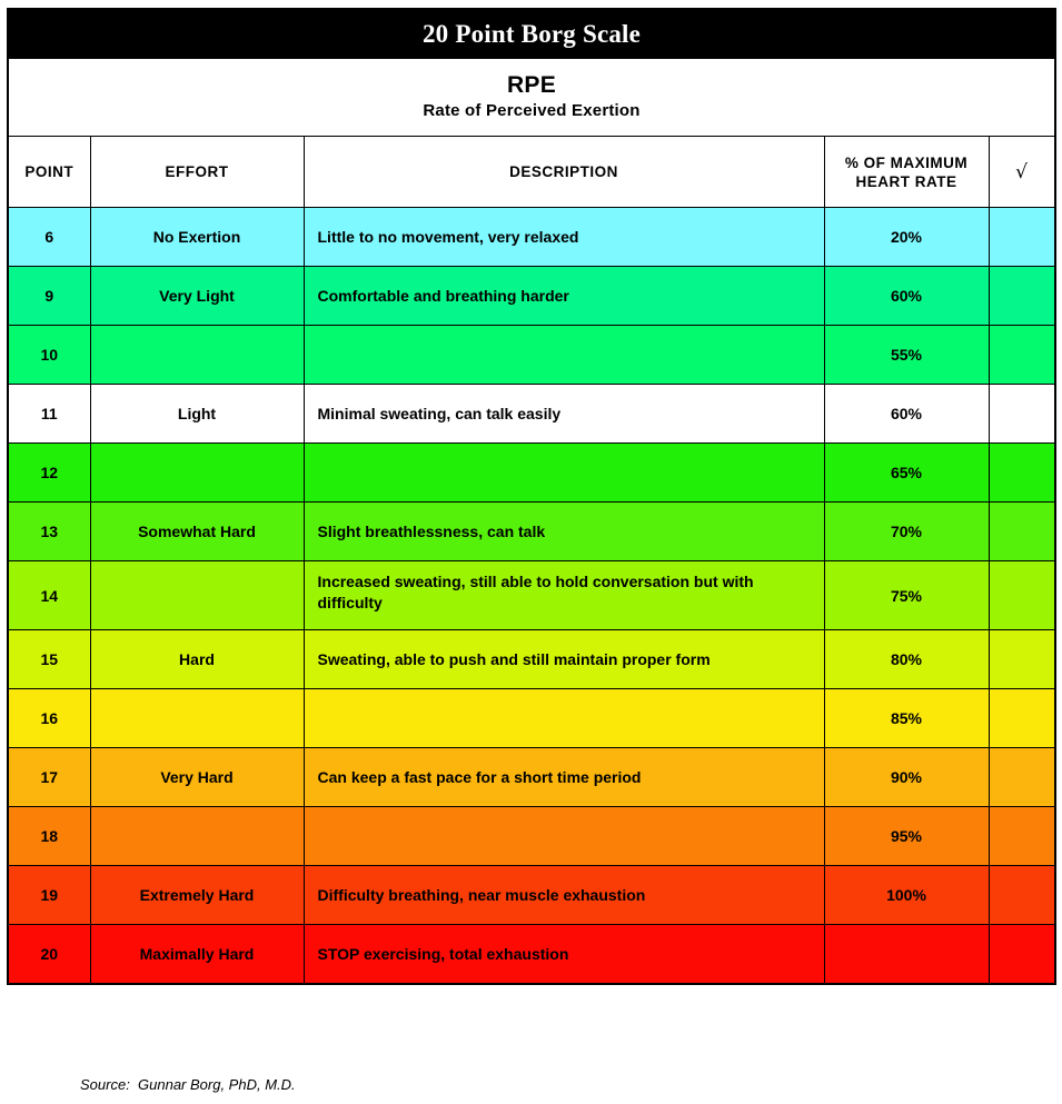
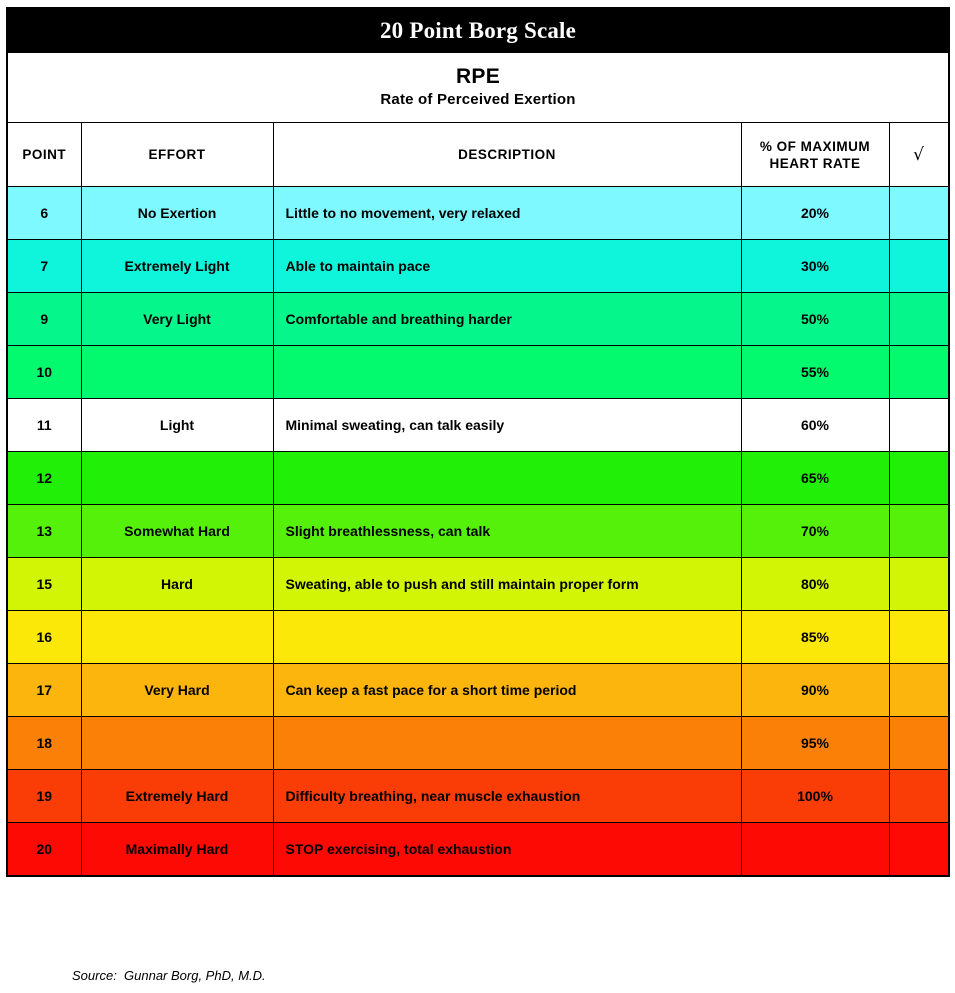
  20 Point Borg Scale
  RPE Rate of Perceived Exertion
  POINT	EFFORT	DESCRIPTION	% OF MAXIMUM HEART RATE	√
  6	No Exertion	Little to no movement, very relaxed	20%
+ 7	Extremely Light	Able to maintain pace	30%
- 9	Very Light	Comfortable and breathing harder	60%
+ 9	Very Light	Comfortable and breathing harder	50%
  10			55%
  11	Light	Minimal sweating, can talk easily	60%
  12			65%
  13	Somewhat Hard	Slight breathlessness, can talk	70%
- 14		Increased sweating, still able to hold conversation but with difficulty	75%
  15	Hard	Sweating, able to push and still maintain proper form	80%
  16			85%
  17	Very Hard	Can keep a fast pace for a short time period	90%
  18			95%
  19	Extremely Hard	Difficulty breathing, near muscle exhaustion	100%
  20	Maximally Hard	STOP exercising, total exhaustion
  Source: Gunnar Borg, PhD, M.D.
